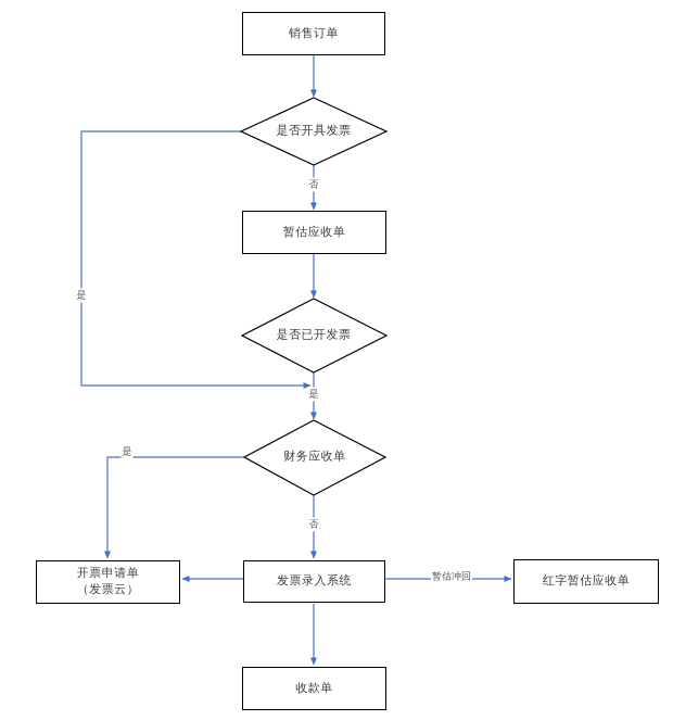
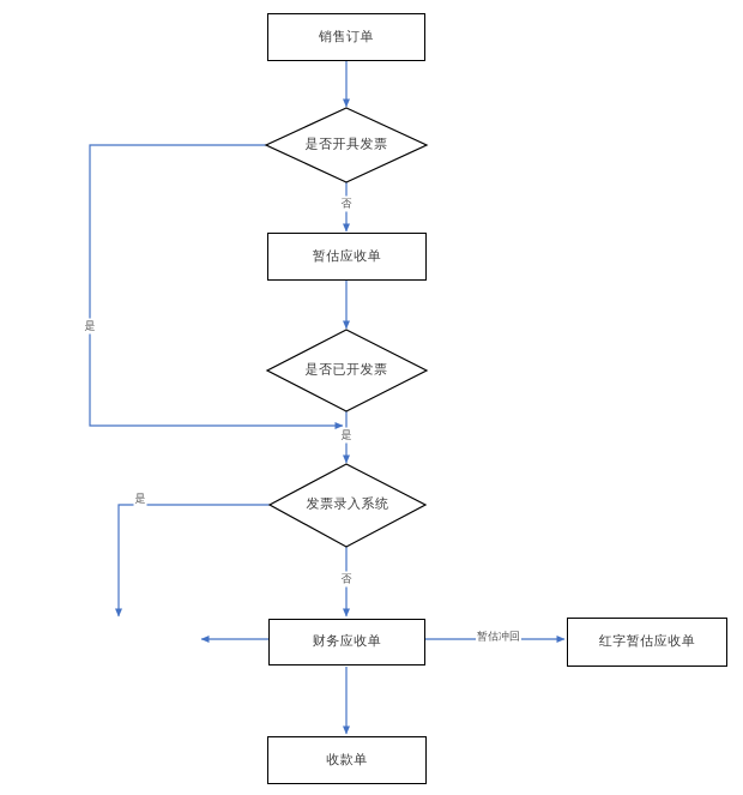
  销售订单
  暂估应收单
- 开票申请单
- （发票云）
- 发票录入系统
+ 财务应收单
  红字暂估应收单
  收款单
  是否开具发票
  是否已开发票
- 财务应收单
+ 发票录入系统
  否
  是
  是
  是
  否
  暂估冲回
